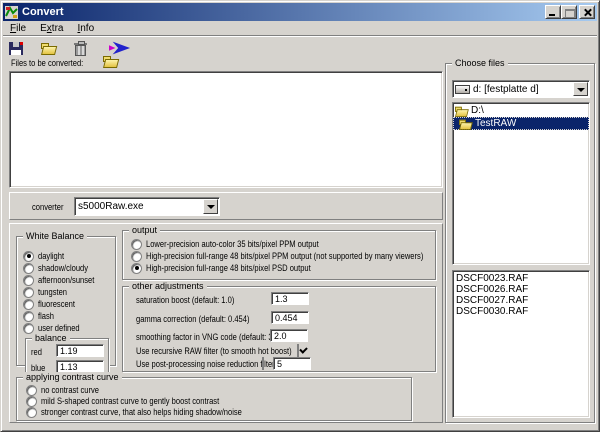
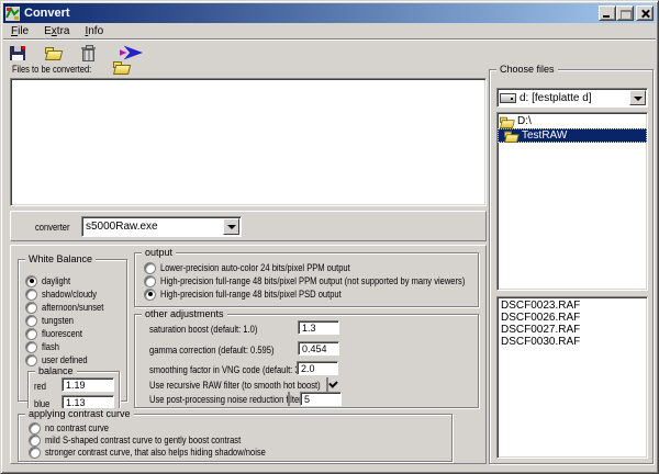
  Convert
  File
  Extra
  Info
  Files to be converted:
  converter
  s5000Raw.exe
  White Balance
  daylight
  shadow/cloudy
  afternoon/sunset
  tungsten
  fluorescent
  flash
  user defined
  balance
  red
  1.19
  blue
  1.13
  output
- Lower-precision auto-color 35 bits/pixel PPM output
+ Lower-precision auto-color 24 bits/pixel PPM output
  High-precision full-range 48 bits/pixel PPM output (not supported by many viewers)
  High-precision full-range 48 bits/pixel PSD output
  other adjustments
  saturation boost (default: 1.0)
  1.3
- gamma correction (default: 0.454)
+ gamma correction (default: 0.595)
  0.454
  smoothing factor in VNG code (default:
  2.0
  Use recursive RAW filter (to smooth hot boost)
  Use post-processing noise reductionlte
  5
  applying contrast curve
  no contrast curve
  mild S-shaped contrast curve to gently boost contrast
  stronger contrast curve, that also helps hiding shadow/noise
  Choose files
  d: [festplatte d]
  D:\
  TestRAW
  DSCF0023.RAF
  DSCF0026.RAF
  DSCF0027.RAF
  DSCF0030.RAF
